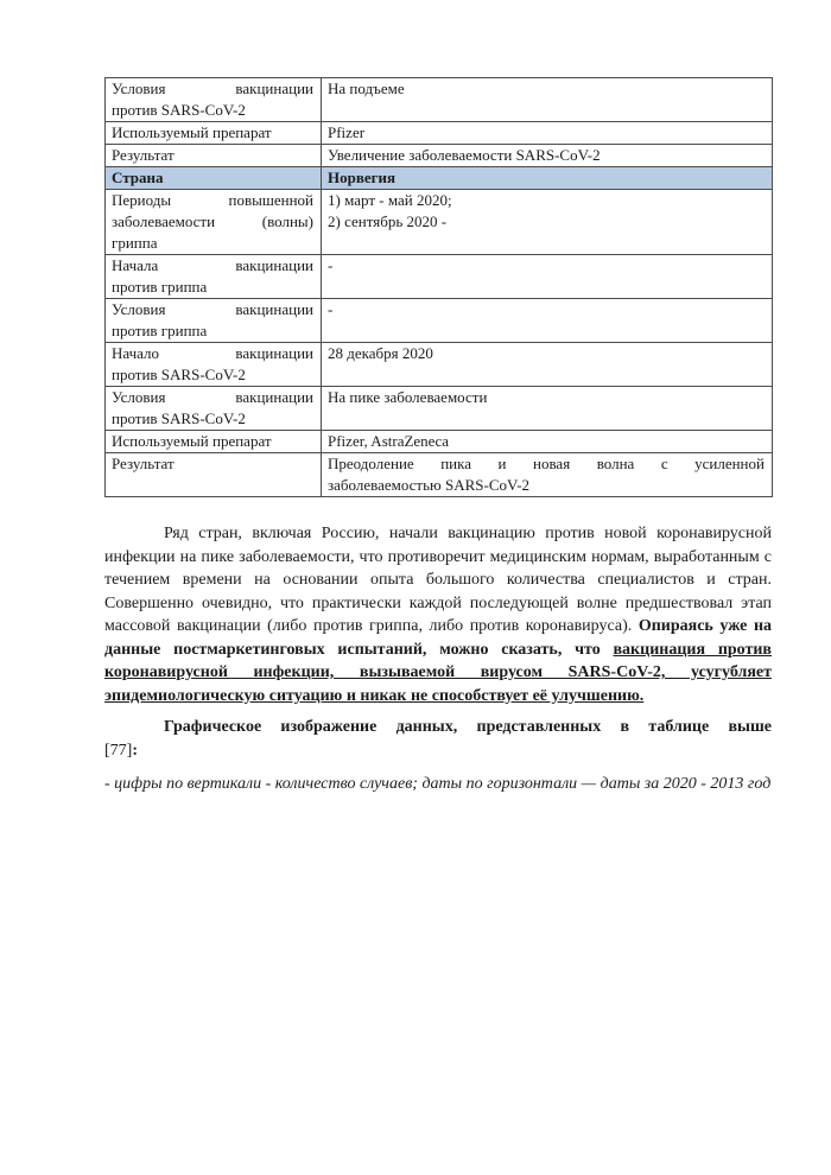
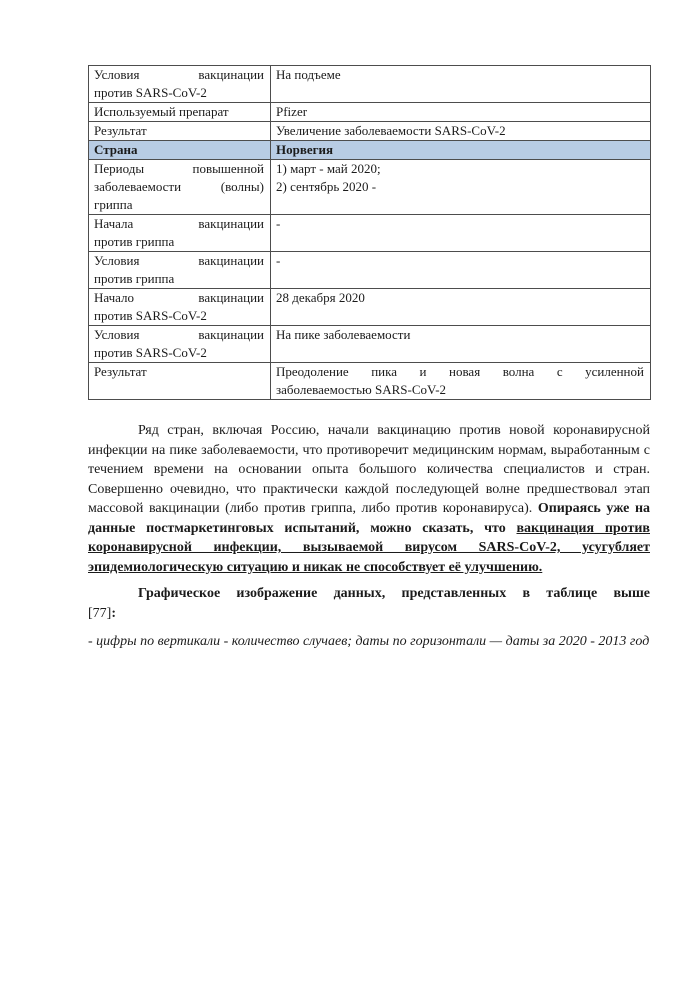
  Условия вакцинациипротив SARS-CoV-2	На подъеме
  Используемый препарат	Pfizer
  Результат	Увеличение заболеваемости SARS-CoV-2
  Страна	Норвегия
  Периоды повышеннойзаболеваемости (волны)гриппа	1) март - май 2020;2) сентябрь 2020 -
  Начала вакцинациипротив гриппа	-
  Условия вакцинациипротив гриппа	-
  Начало вакцинациипротив SARS-CoV-2	28 декабря 2020
  Условия вакцинациипротив SARS-CoV-2	На пике заболеваемости
- Используемый препарат	Pfizer, AstraZeneca
  Результат	Преодоление пика и новая волна с усиленнойзаболеваемостью SARS-CoV-2
  Ряд стран, включая Россию, начали вакцинацию против новой коронавирусной инфекции на пике заболеваемости, что противоречит медицинским нормам, выработанным с течением времени на основании опыта большого количества специалистов и стран. Совершенно очевидно, что практически каждой последующей волне предшествовал этап массовой вакцинации (либо против гриппа, либо против коронавируса). Опираясь уже на данные постмаркетинговых испытаний, можно сказать, что вакцинация против коронавирусной инфекции, вызываемой вирусом SARS-CoV-2, усугубляет эпидемиологическую ситуацию и никак не способствует её улучшению.
  Графическое изображение данных, представленных в таблице выше
  [77]:
  - цифры по вертикали - количество случаев; даты по горизонтали — даты за 2020 - 2013 год
